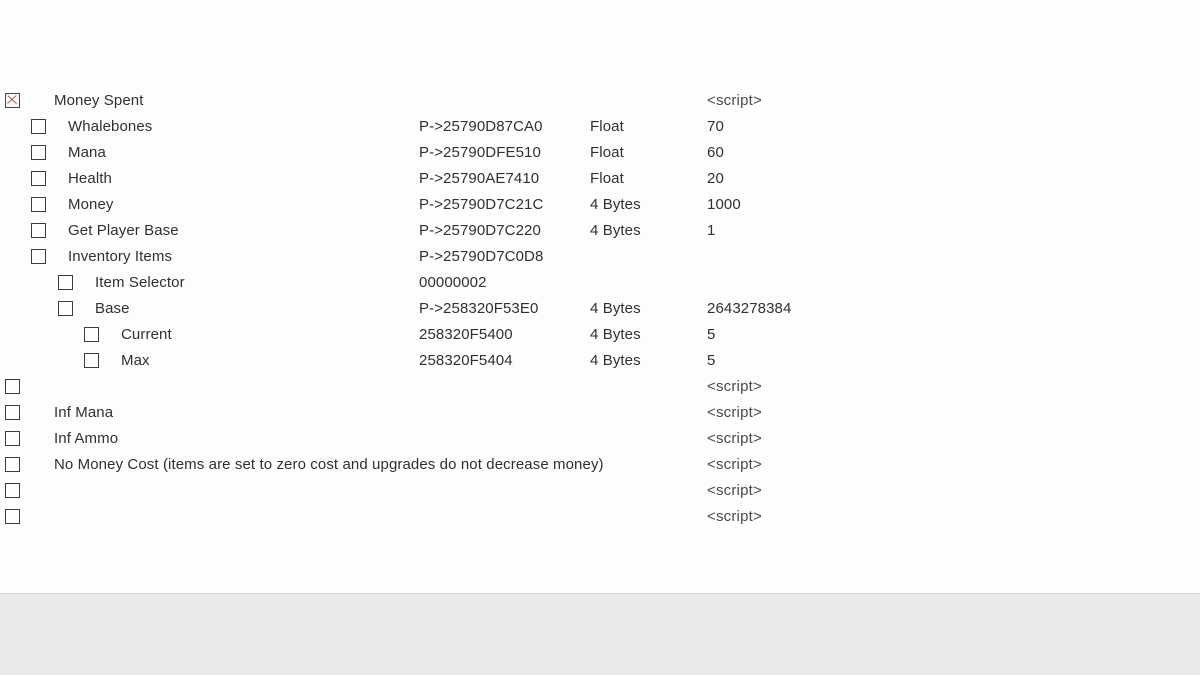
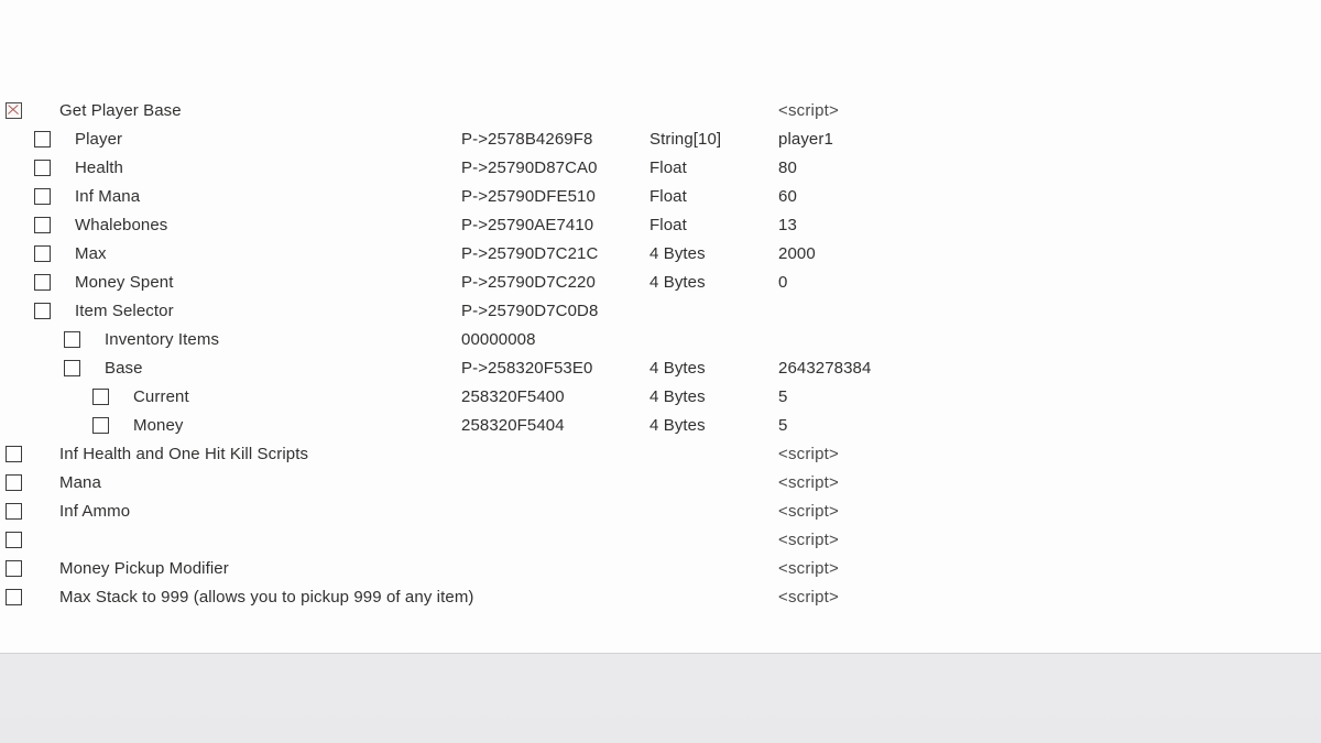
- Money Spent
+ Get Player Base
  <script>
+ Player
+ P->2578B4269F8
+ String[10]
+ player1
- Whalebones
+ Health
  P->25790D87CA0
  Float
- 70
+ 80
- Mana
+ Inf Mana
  P->25790DFE510
  Float
  60
- Health
+ Whalebones
  P->25790AE7410
  Float
- 20
+ 13
- Money
+ Max
  P->25790D7C21C
  4 Bytes
- 1000
+ 2000
- Get Player Base
+ Money Spent
  P->25790D7C220
  4 Bytes
- 1
+ 0
- Inventory Items
+ Item Selector
  P->25790D7C0D8
- Item Selector
+ Inventory Items
- 00000002
+ 00000008
  Base
  P->258320F53E0
  4 Bytes
  2643278384
  Current
  258320F5400
  4 Bytes
  5
- Max
+ Money
  258320F5404
  4 Bytes
  5
+ Inf Health and One Hit Kill Scripts
  <script>
- Inf Mana
+ Mana
  <script>
  Inf Ammo
  <script>
- No Money Cost (items are set to zero cost and upgrades do not decrease money)
  <script>
+ Money Pickup Modifier
  <script>
+ Max Stack to 999 (allows you to pickup 999 of any item)
  <script>
